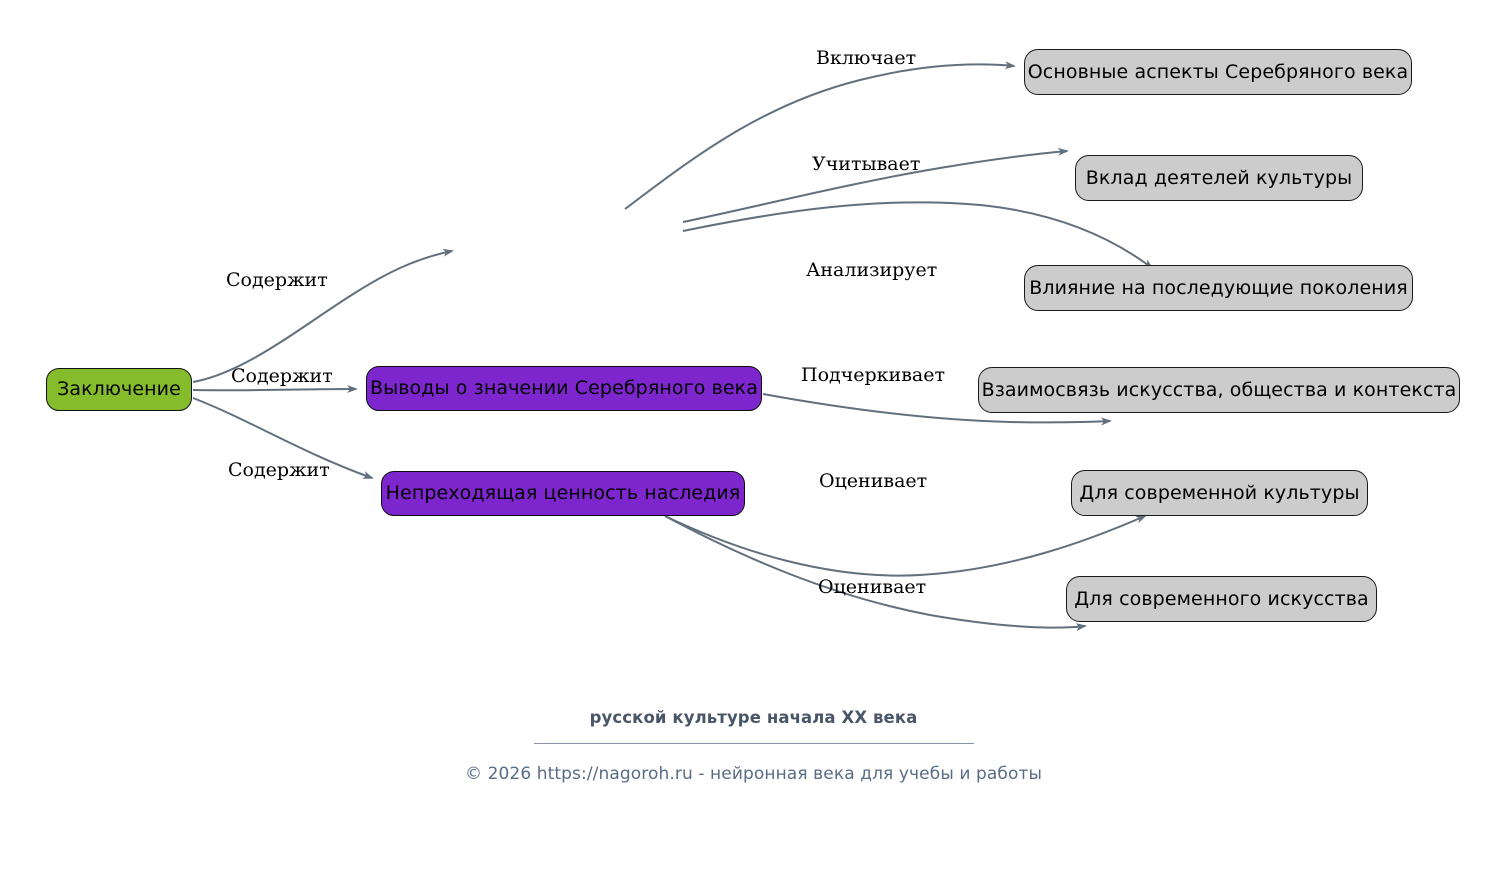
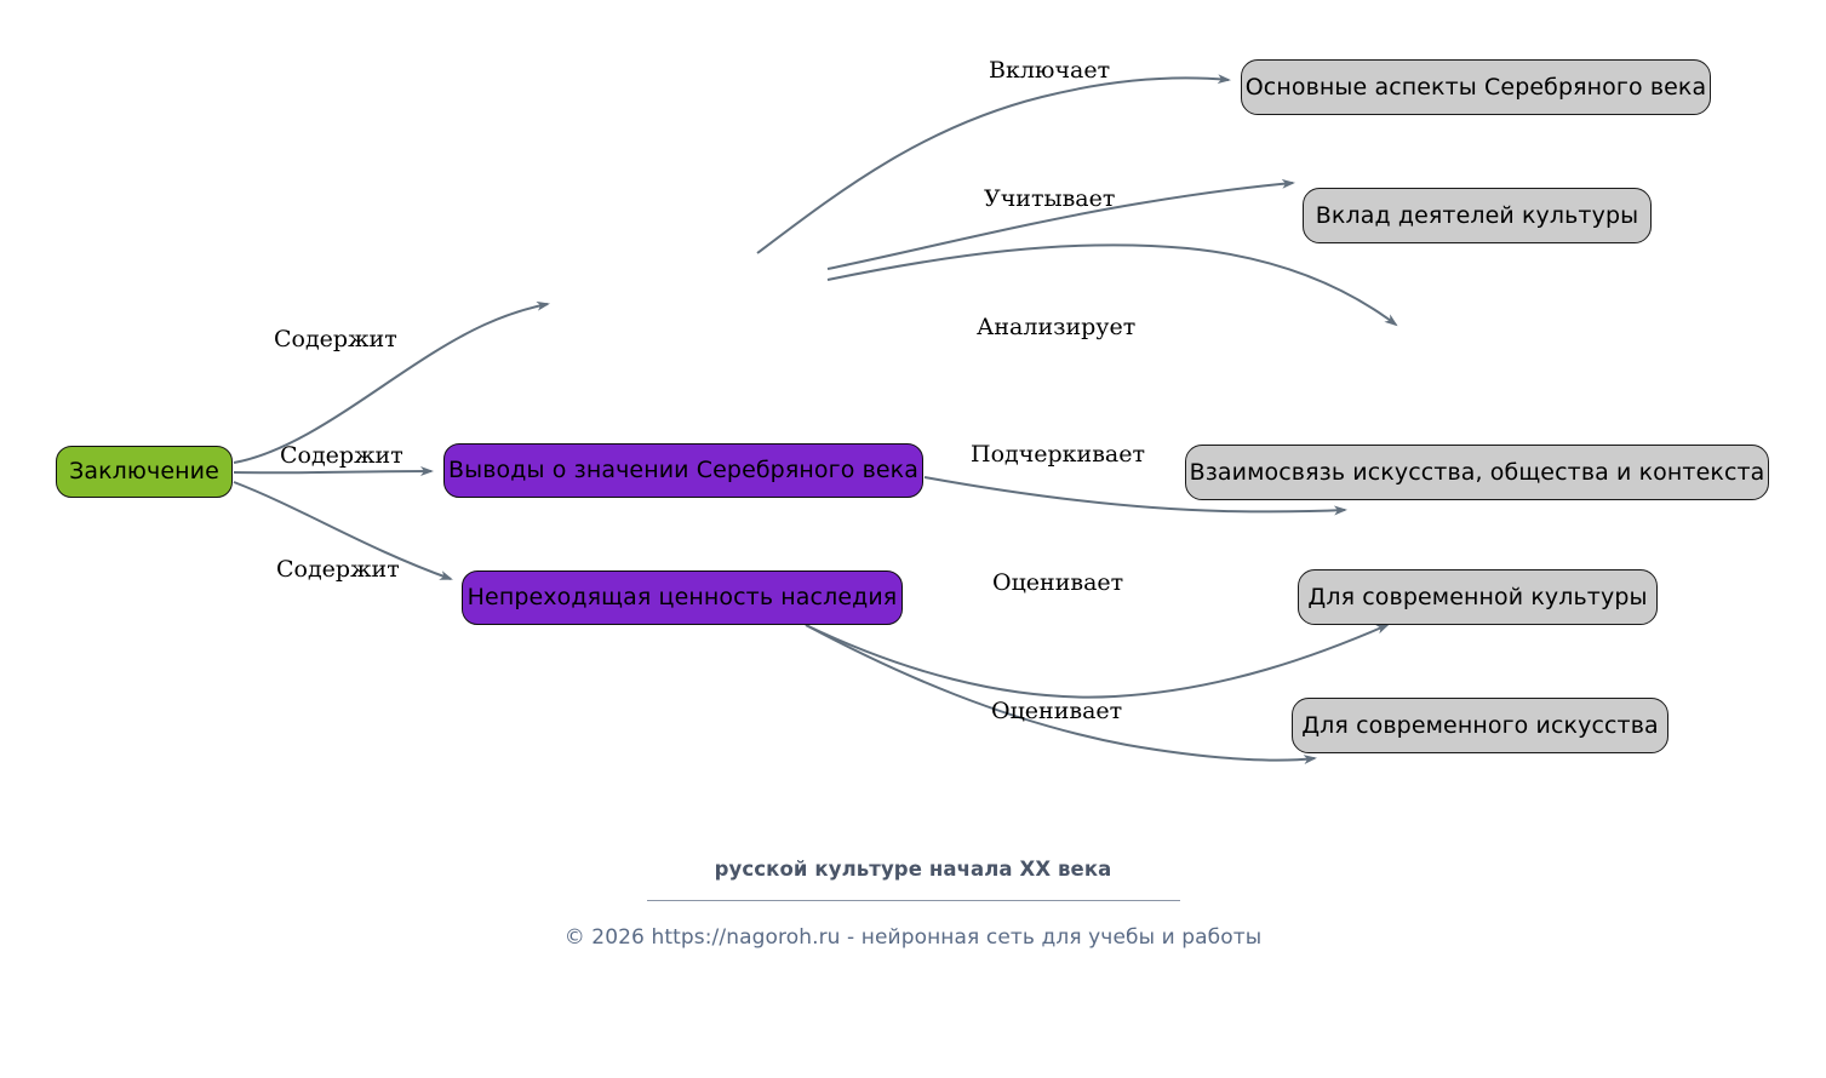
  Заключение
  Выводы о значении Серебряного века
  Непреходящая ценность наследия
  Основные аспекты Серебряного века
  Вклад деятелей культуры
- Влияние на последующие поколения
  Взаимосвязь искусства, общества и контекста
  Для современной культуры
  Для современного искусства
  Содержит
  Содержит
  Содержит
  Включает
  Учитывает
  Анализирует
  Подчеркивает
  Оценивает
  Оценивает
  русской культуре начала XX века
- © 2026 https://nagoroh.ru - нейронная века для учебы и работы
+ © 2026 https://nagoroh.ru - нейронная сеть для учебы и работы
